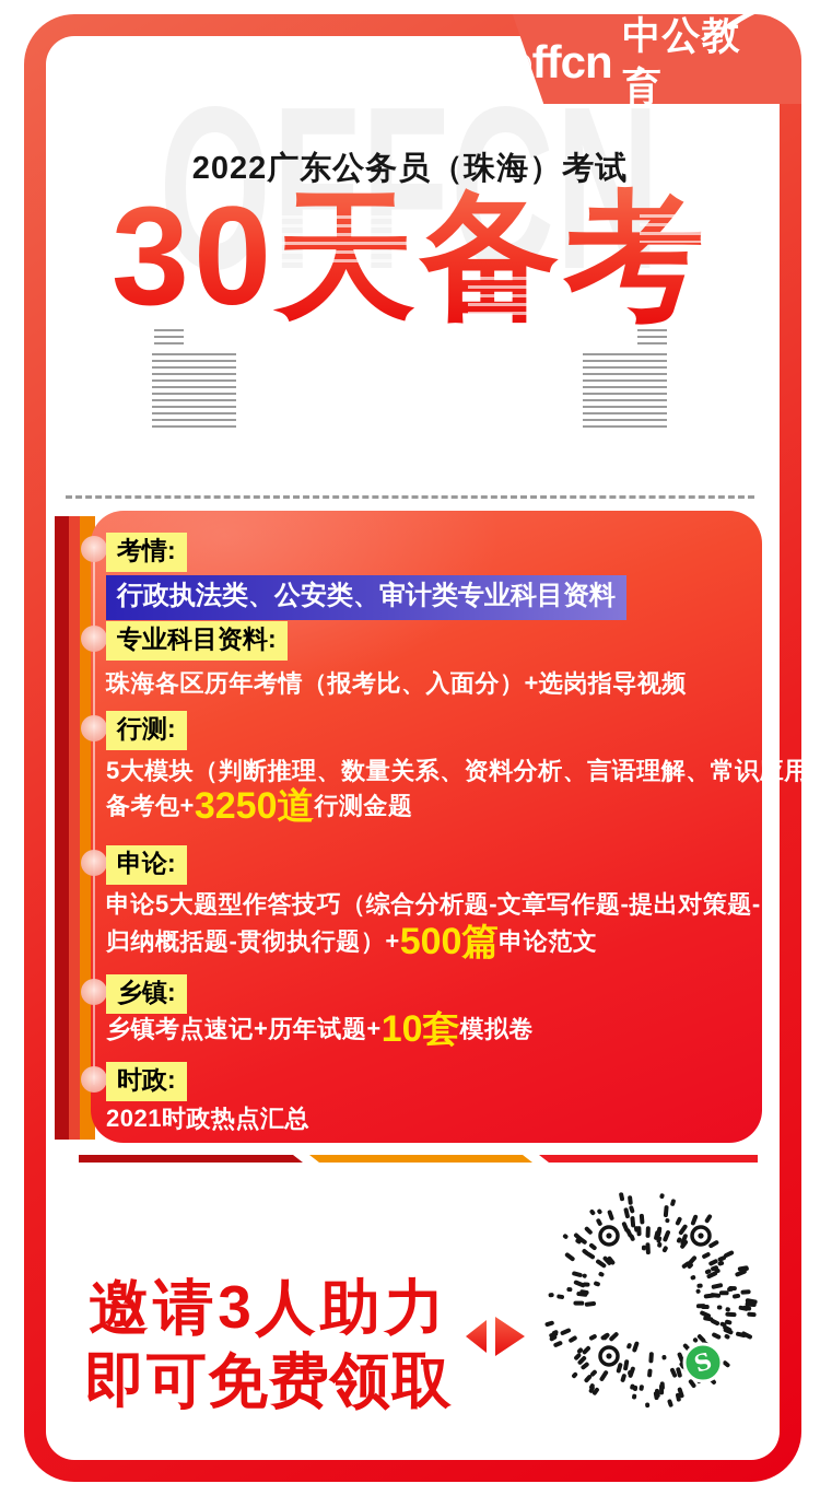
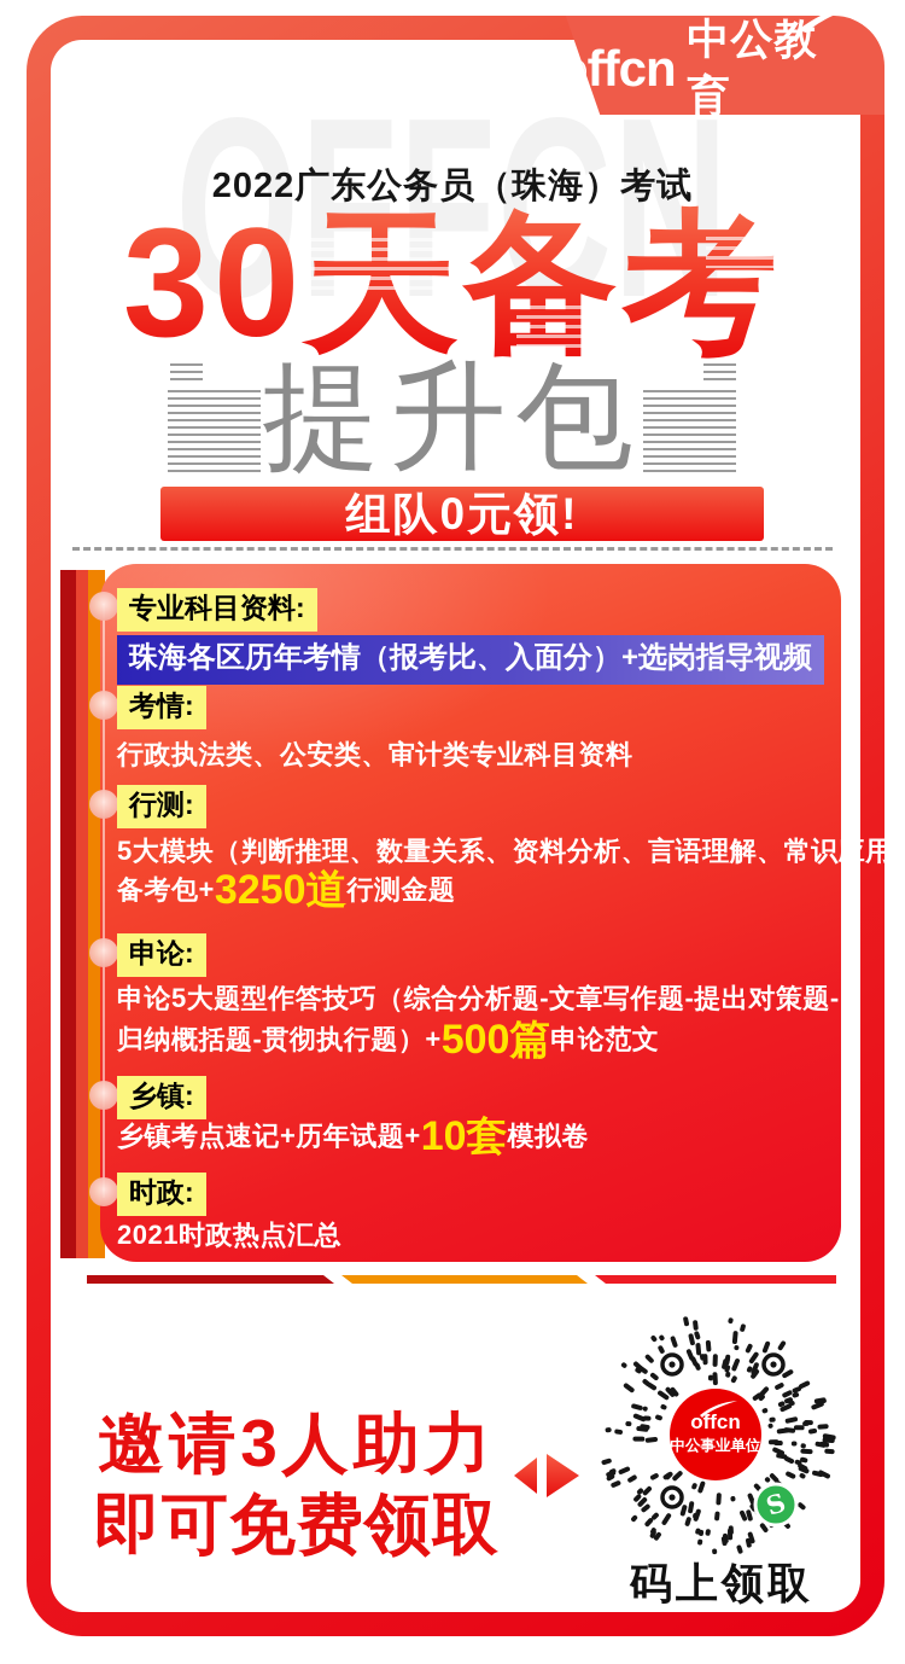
  ffcn
  中公教育
  2022广东公务员（珠海）考试
  30天备考
+ 提升包
+ 组队0元领!
- 考情:
+ 专业科目资料:
- 行政执法类、公安类、审计类专业科目资料
+ 珠海各区历年考情（报考比、入面分）+选岗指导视频
- 专业科目资料:
+ 考情:
- 珠海各区历年考情（报考比、入面分）+选岗指导视频
+ 行政执法类、公安类、审计类专业科目资料
  行测:
  5大模块（判断推理、数量关系、资料分析、言语理解、常识应用
  备考包+3250道行测金题
  申论:
  申论5大题型作答技巧（综合分析题-文章写作题-提出对策题-
  归纳概括题-贯彻执行题）+500篇申论范文
  乡镇:
  乡镇考点速记+历年试题+10套模拟卷
  时政:
  2021时政热点汇总
  邀请3人助力
  即可免费领取
+ offcn
+ 中公事业单位
+ 码上领取
